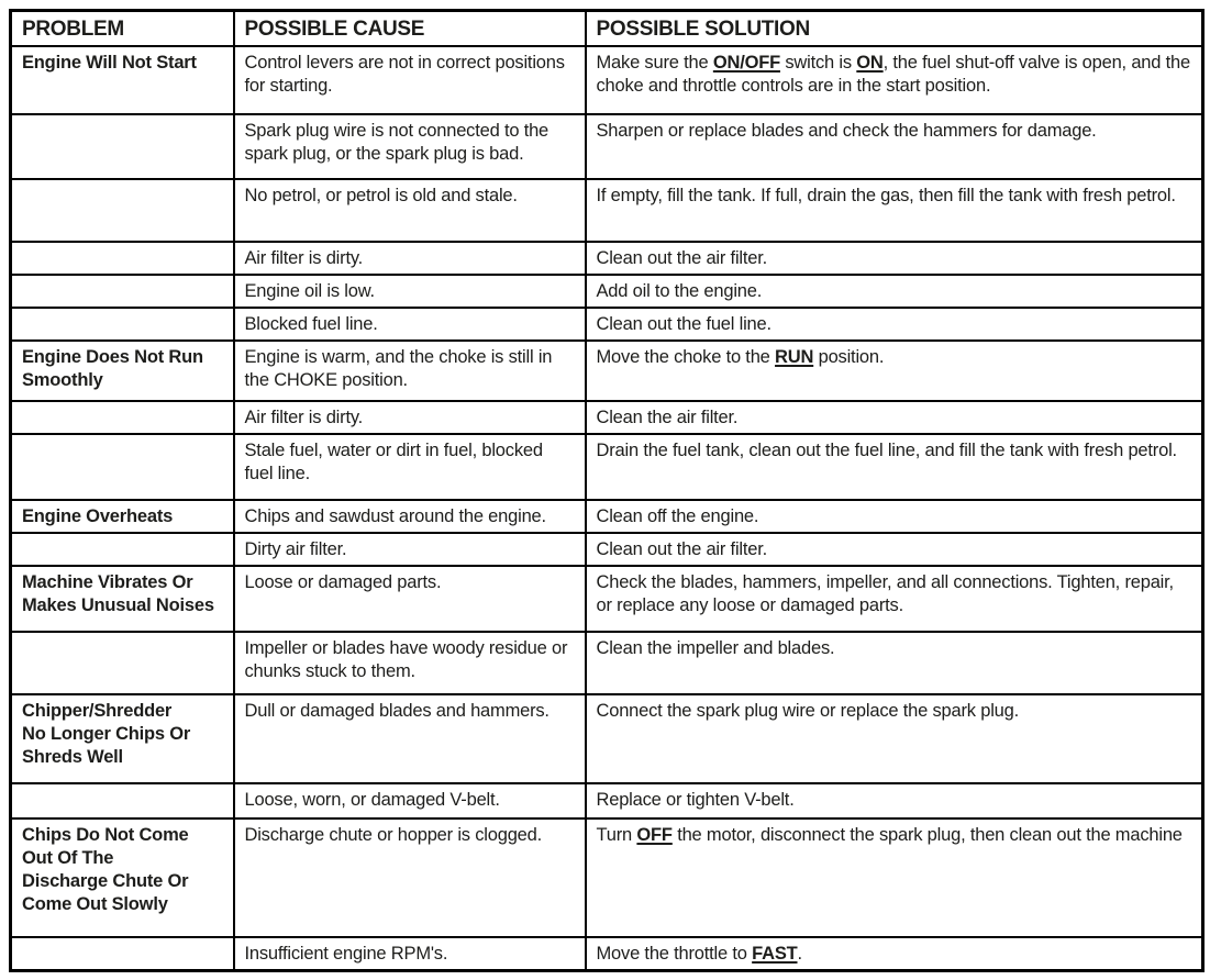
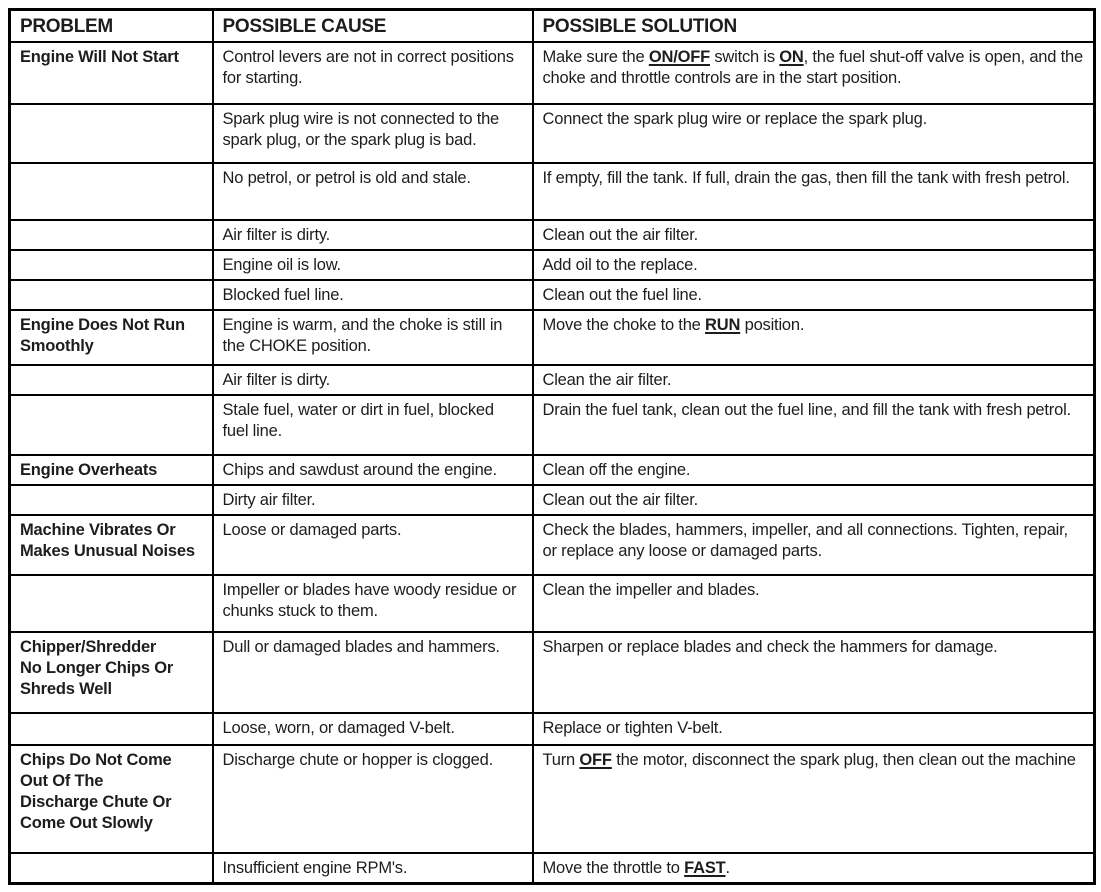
  PROBLEM	POSSIBLE CAUSE	POSSIBLE SOLUTION
  Engine Will Not Start	Control levers are not in correct positions for starting.	Make sure the ON/OFF switch is ON, the fuel shut-off valve is open, and the choke and throttle controls are in the start position.
- 	Spark plug wire is not connected to the spark plug, or the spark plug is bad.	Sharpen or replace blades and check the hammers for damage.
+ 	Spark plug wire is not connected to the spark plug, or the spark plug is bad.	Connect the spark plug wire or replace the spark plug.
  	No petrol, or petrol is old and stale.	If empty, fill the tank. If full, drain the gas, then fill the tank with fresh petrol.
  	Air filter is dirty.	Clean out the air filter.
- 	Engine oil is low.	Add oil to the engine.
+ 	Engine oil is low.	Add oil to the replace.
  	Blocked fuel line.	Clean out the fuel line.
  Engine Does Not Run Smoothly	Engine is warm, and the choke is still in the CHOKE position.	Move the choke to the RUN position.
  	Air filter is dirty.	Clean the air filter.
  	Stale fuel, water or dirt in fuel, blocked fuel line.	Drain the fuel tank, clean out the fuel line, and fill the tank with fresh petrol.
  Engine Overheats	Chips and sawdust around the engine.	Clean off the engine.
  	Dirty air filter.	Clean out the air filter.
  Machine Vibrates Or Makes Unusual Noises	Loose or damaged parts.	Check the blades, hammers, impeller, and all connections. Tighten, repair, or replace any loose or damaged parts.
  	Impeller or blades have woody residue or chunks stuck to them.	Clean the impeller and blades.
- Chipper/Shredder No Longer Chips Or Shreds Well	Dull or damaged blades and hammers.	Connect the spark plug wire or replace the spark plug.
+ Chipper/Shredder No Longer Chips Or Shreds Well	Dull or damaged blades and hammers.	Sharpen or replace blades and check the hammers for damage.
  	Loose, worn, or damaged V-belt.	Replace or tighten V-belt.
  Chips Do Not Come Out Of The Discharge Chute Or Come Out Slowly	Discharge chute or hopper is clogged.	Turn OFF the motor, disconnect the spark plug, then clean out the machine
  	Insufficient engine RPM's.	Move the throttle to FAST.
